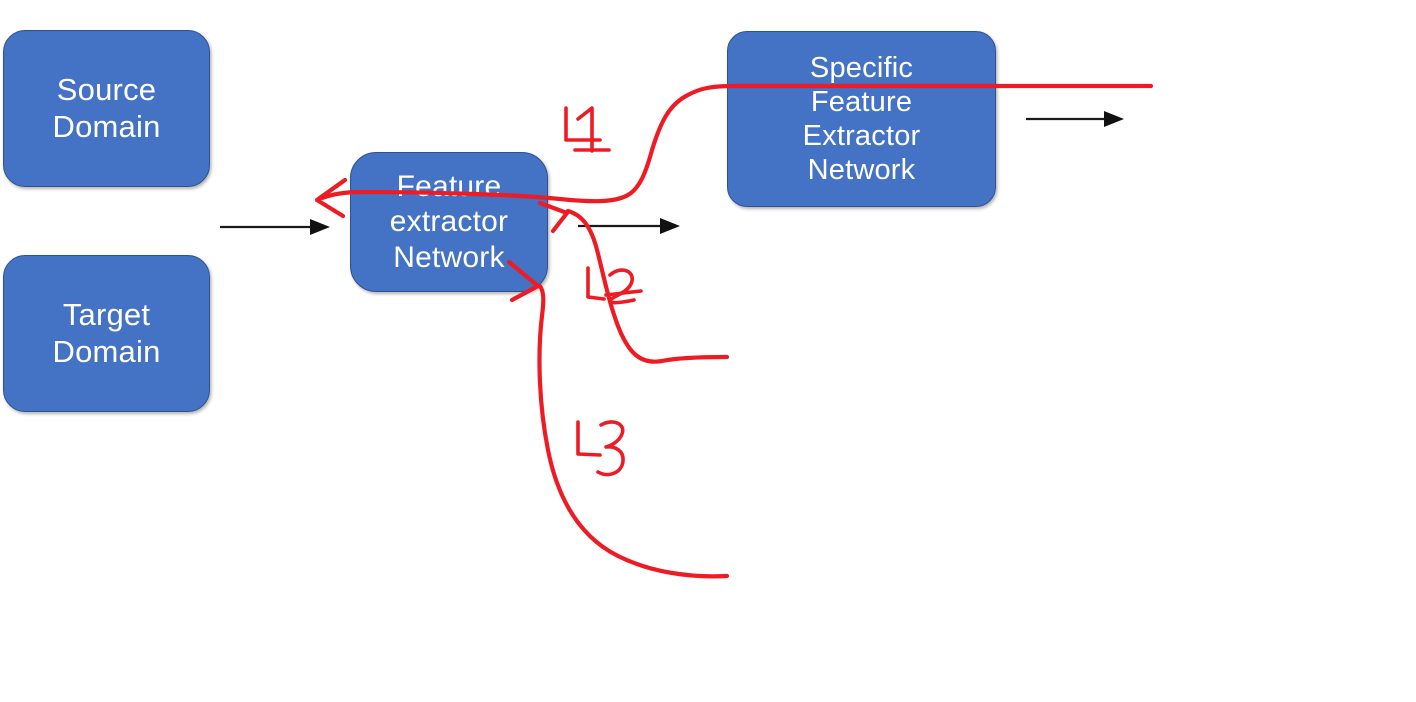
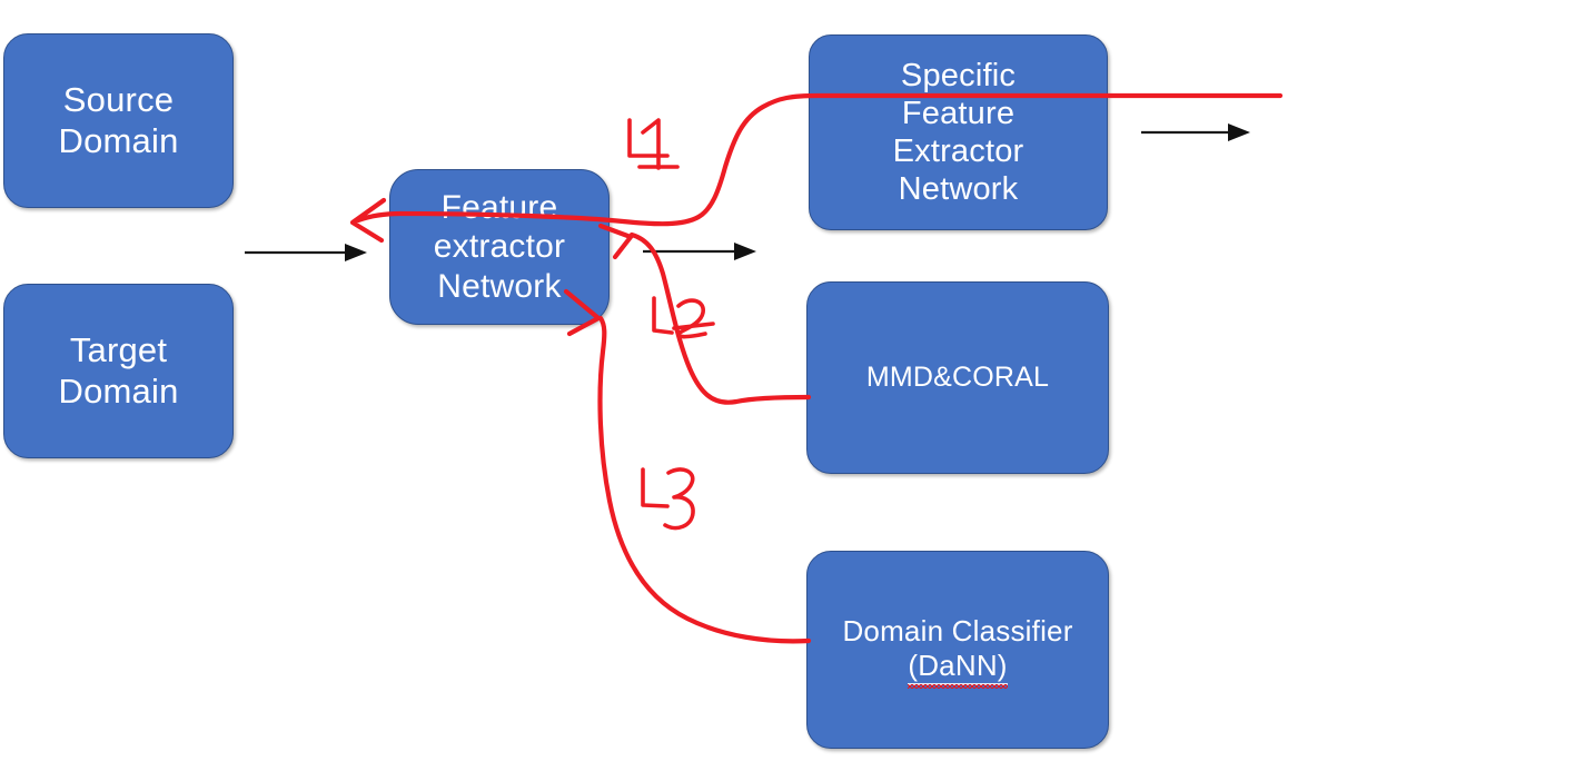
  Source
  Domain
  Target
  Domain
  Feature
  extractor
  Network
  Specific
  Feature
  Extractor
  Network
+ MMD&CORAL
+ Domain Classifier
+ (DaNN)
